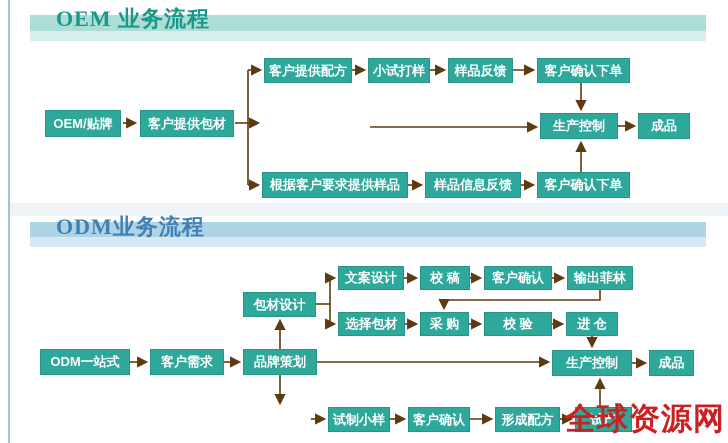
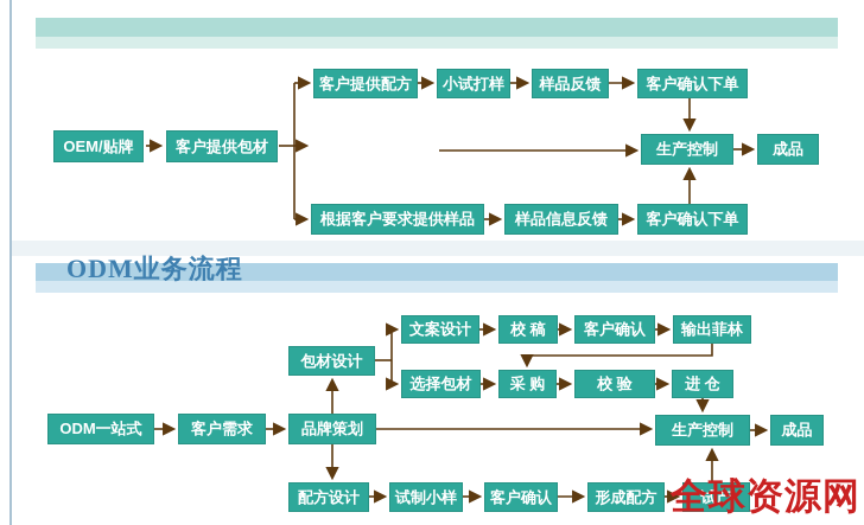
- OEM 业务流程
  ODM业务流程
  OEM/贴牌
  客户提供包材
  客户提供配方
  小试打样
  样品反馈
  客户确认下单
  生产控制
  成品
  根据客户要求提供样品
  样品信息反馈
  客户确认下单
  ODM一站式
  客户需求
  品牌策划
  包材设计
  文案设计
  校 稿
  客户确认
  输出菲林
  选择包材
  采 购
  校 验
  进 仓
  生产控制
  成品
+ 配方设计
  试制小样
  客户确认
  形成配方
  试产
  全球资源网
